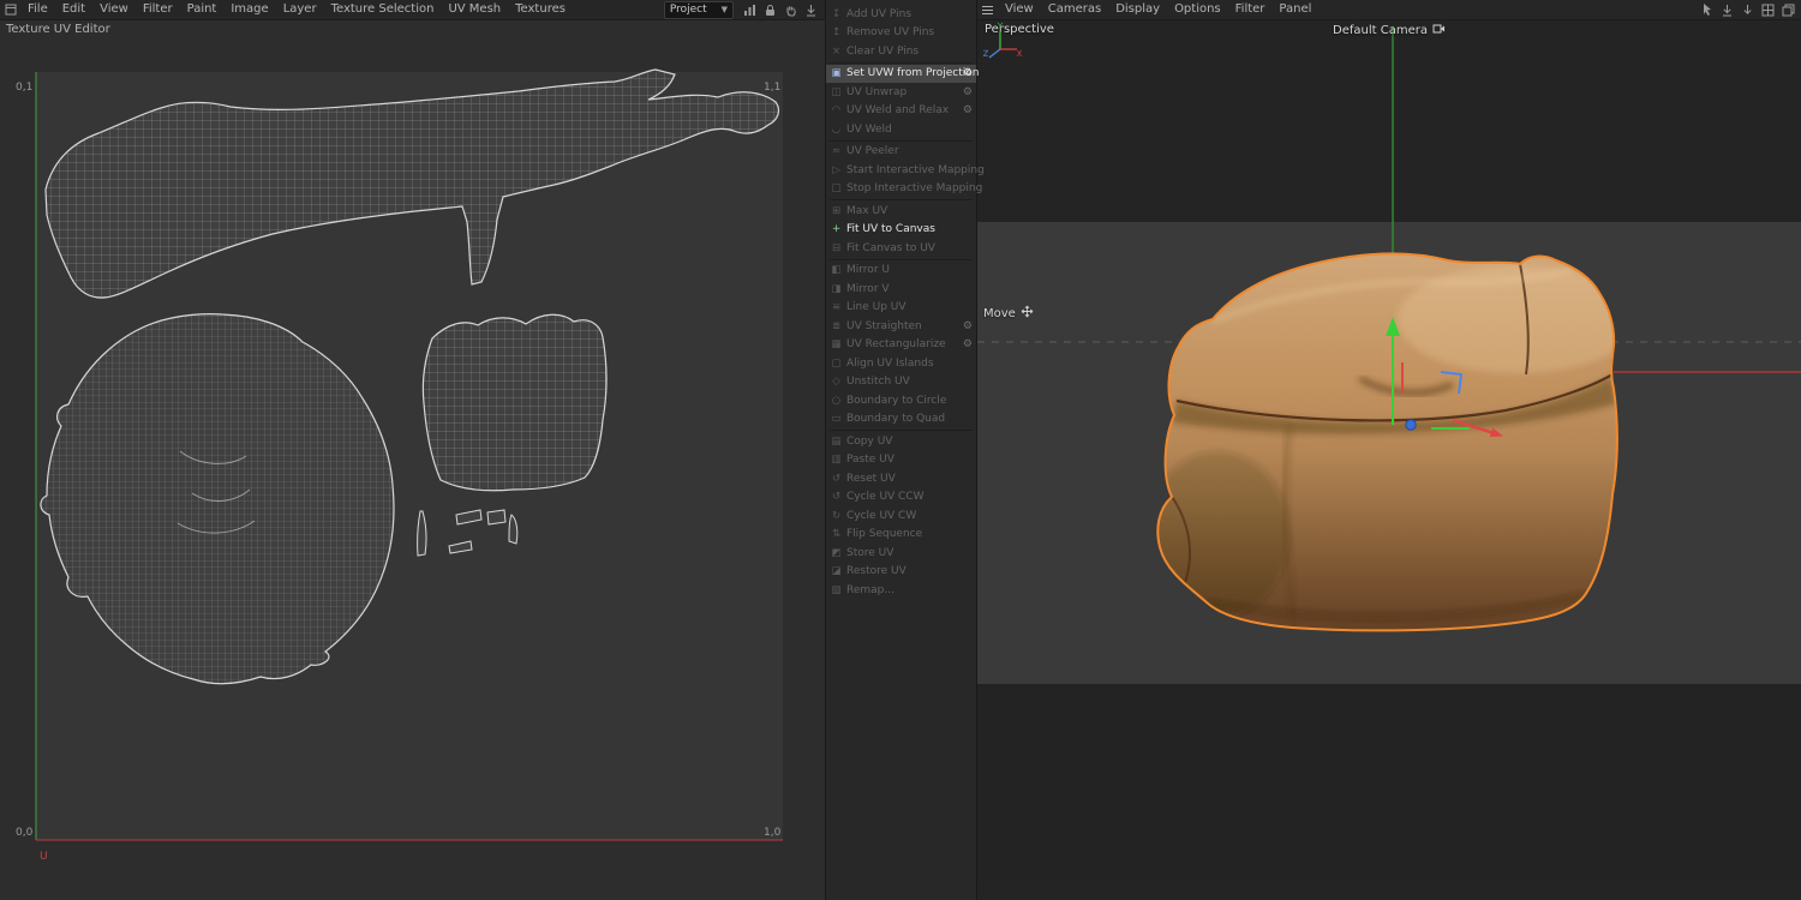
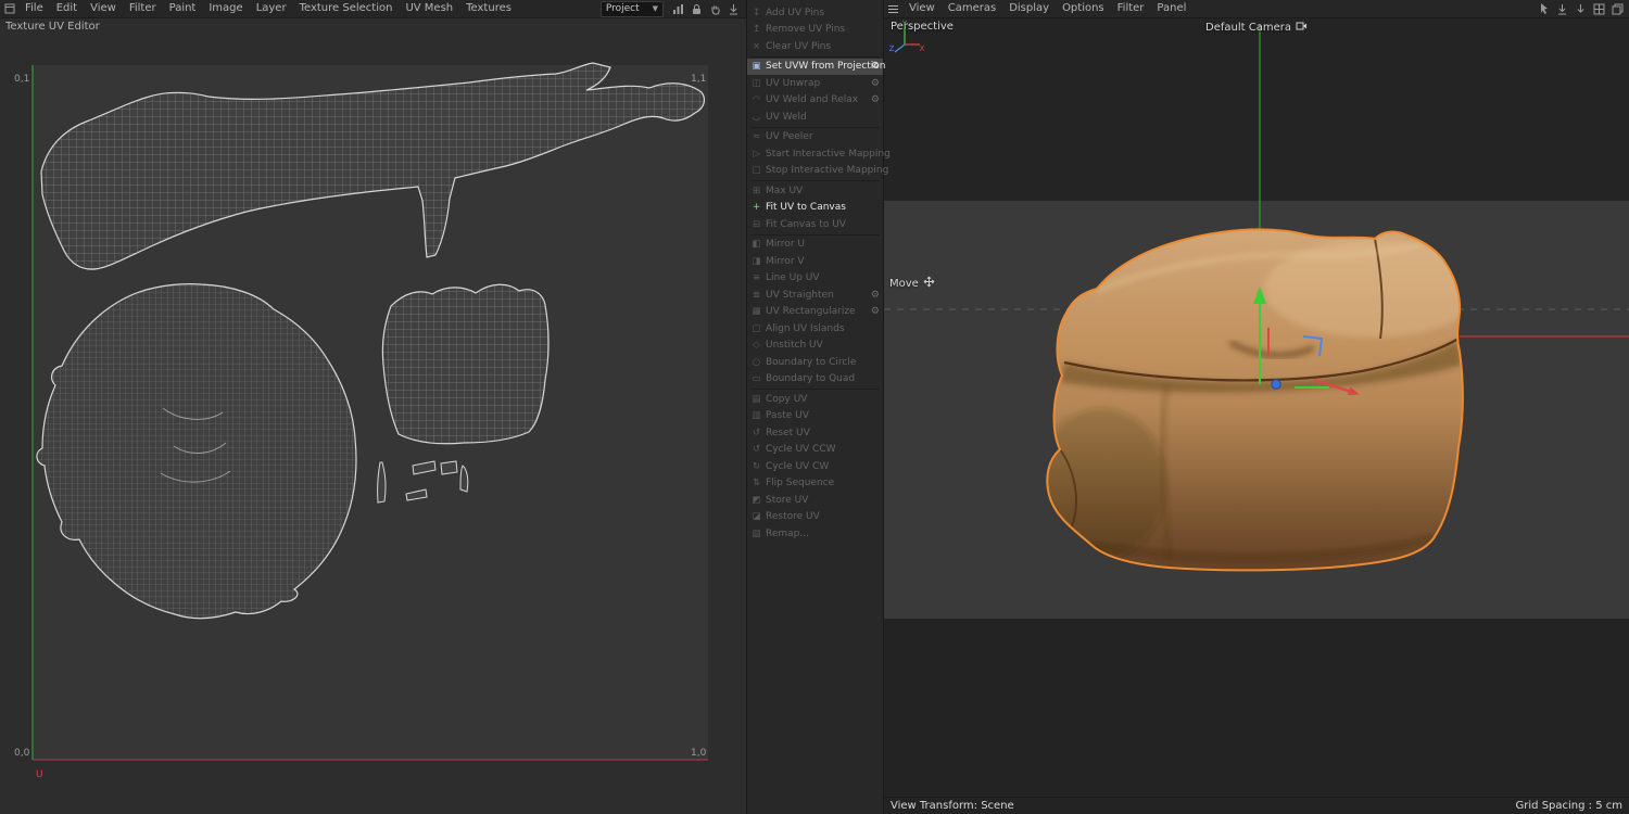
  File
  Edit
  View
  Filter
  Paint
  Image
  Layer
  Texture Selection
  UV Mesh
  Textures
  Project
  ▼
  Texture UV Editor
  0,1
  1,1
  0,0
  1,0
  U
  ↧
  Add UV Pins
  ↥
  Remove UV Pins
  ×
  Clear UV Pins
  ▣
  Set UVW from Projection
  ⚙
  ◫
  UV Unwrap
  ⚙
  ◠
  UV Weld and Relax
  ⚙
  ◡
  UV Weld
  ≈
  UV Peeler
  ▷
  Start Interactive Mapping
  □
  Stop Interactive Mapping
  ⊞
  Max UV
  +
  Fit UV to Canvas
  ⊟
  Fit Canvas to UV
  ◧
  Mirror U
  ◨
  Mirror V
  ≡
  Line Up UV
  ≣
  UV Straighten
  ⚙
  ▦
  UV Rectangularize
  ⚙
  ▢
  Align UV Islands
  ◇
  Unstitch UV
  ○
  Boundary to Circle
  ▭
  Boundary to Quad
  ▤
  Copy UV
  ▥
  Paste UV
  ↺
  Reset UV
  ↺
  Cycle UV CCW
  ↻
  Cycle UV CW
  ⇅
  Flip Sequence
  ◩
  Store UV
  ◪
  Restore UV
  ▧
  Remap...
  View
  Cameras
  Display
  Options
  Filter
  Panel
  Perspective
  Default Camera
  Move
  Y
  X
  Z
+ View Transform: Scene
+ Grid Spacing : 5 cm
